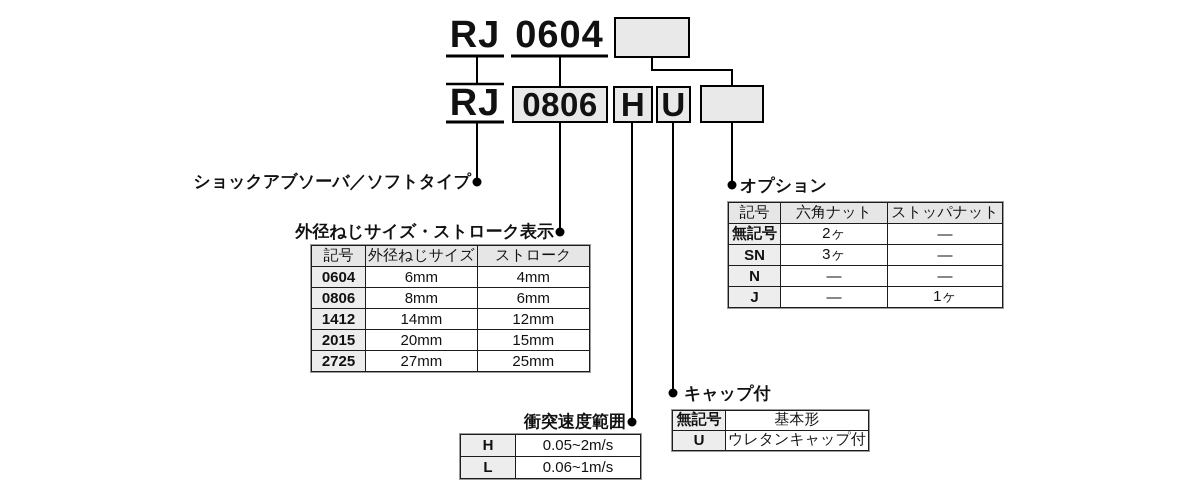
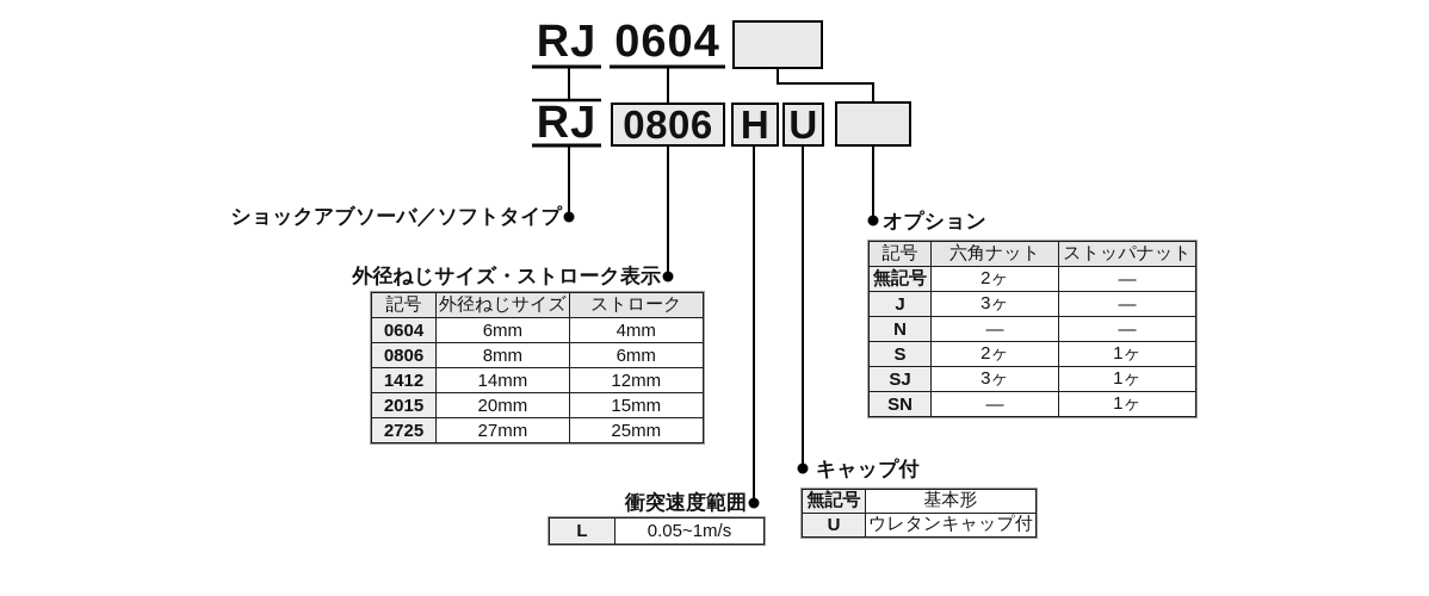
  RJ
  0604
  RJ
  0806
  H
  U
  ショックアブソーバ／ソフトタイプ
  外径ねじサイズ・ストローク表示
  オプション
  衝突速度範囲
  キャップ付
  記号	外径ねじサイズ	ストローク
  0604	6mm	4mm
  0806	8mm	6mm
  1412	14mm	12mm
  2015	20mm	15mm
  2725	27mm	25mm
  記号	六角ナット	ストッパナット
  無記号	2ヶ	—
- SN	3ヶ	—
+ J	3ヶ	—
  N	—	—
+ S	2ヶ	1ヶ
+ SJ	3ヶ	1ヶ
- J	—	1ヶ
+ SN	—	1ヶ
- H	0.05~2m/s
- L	0.06~1m/s
+ L	0.05~1m/s
  無記号	基本形
  U	ウレタンキャップ付
